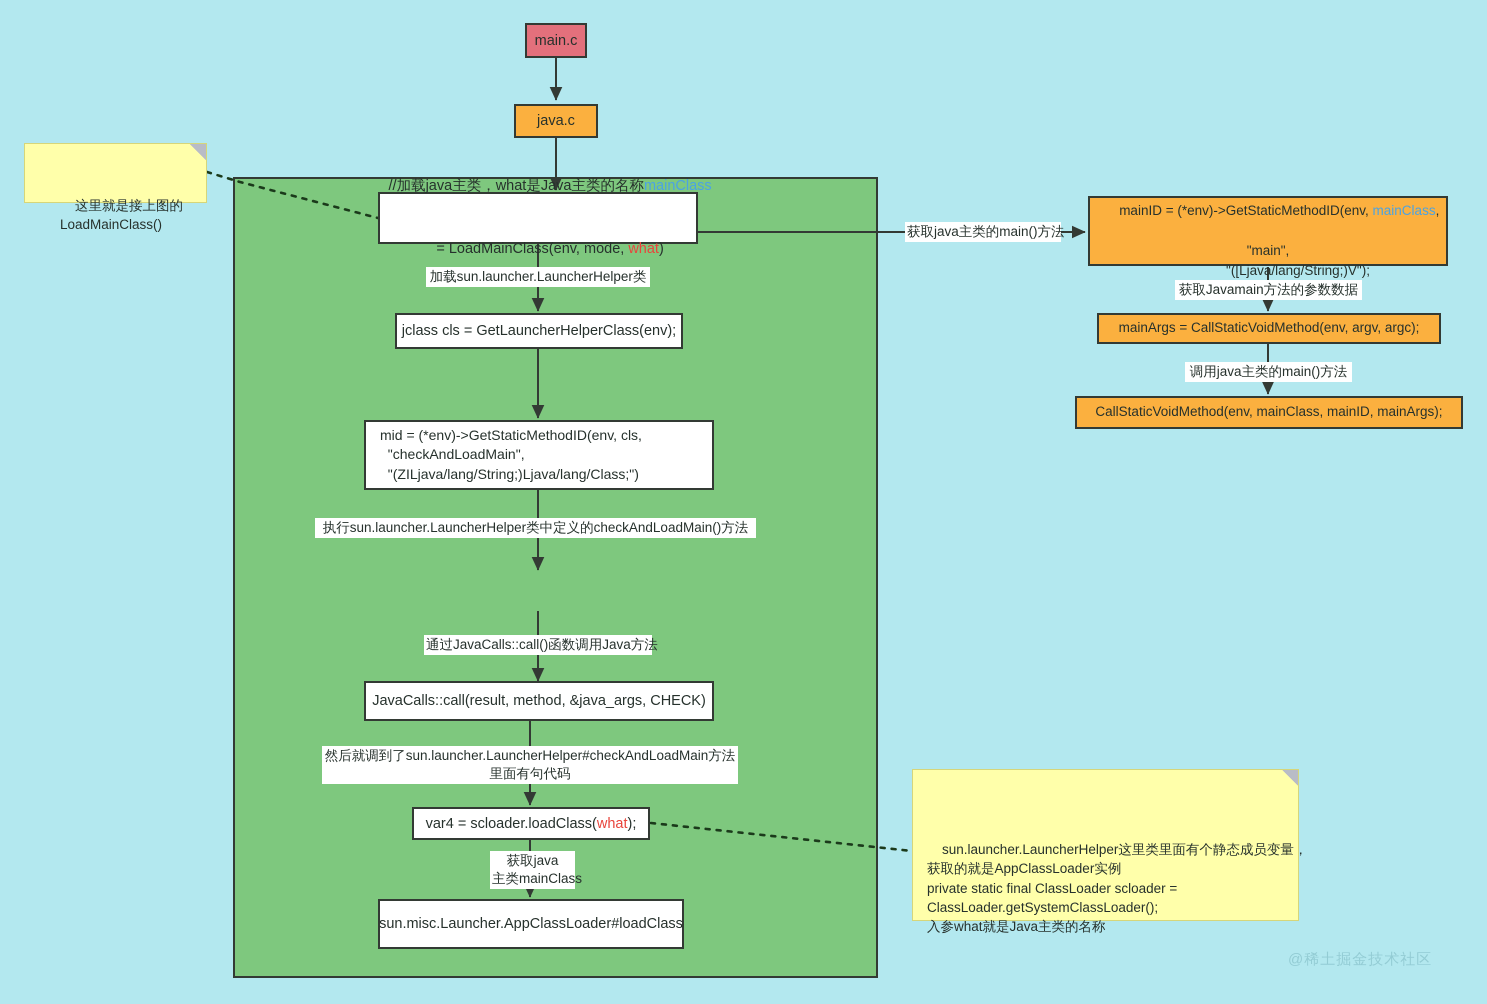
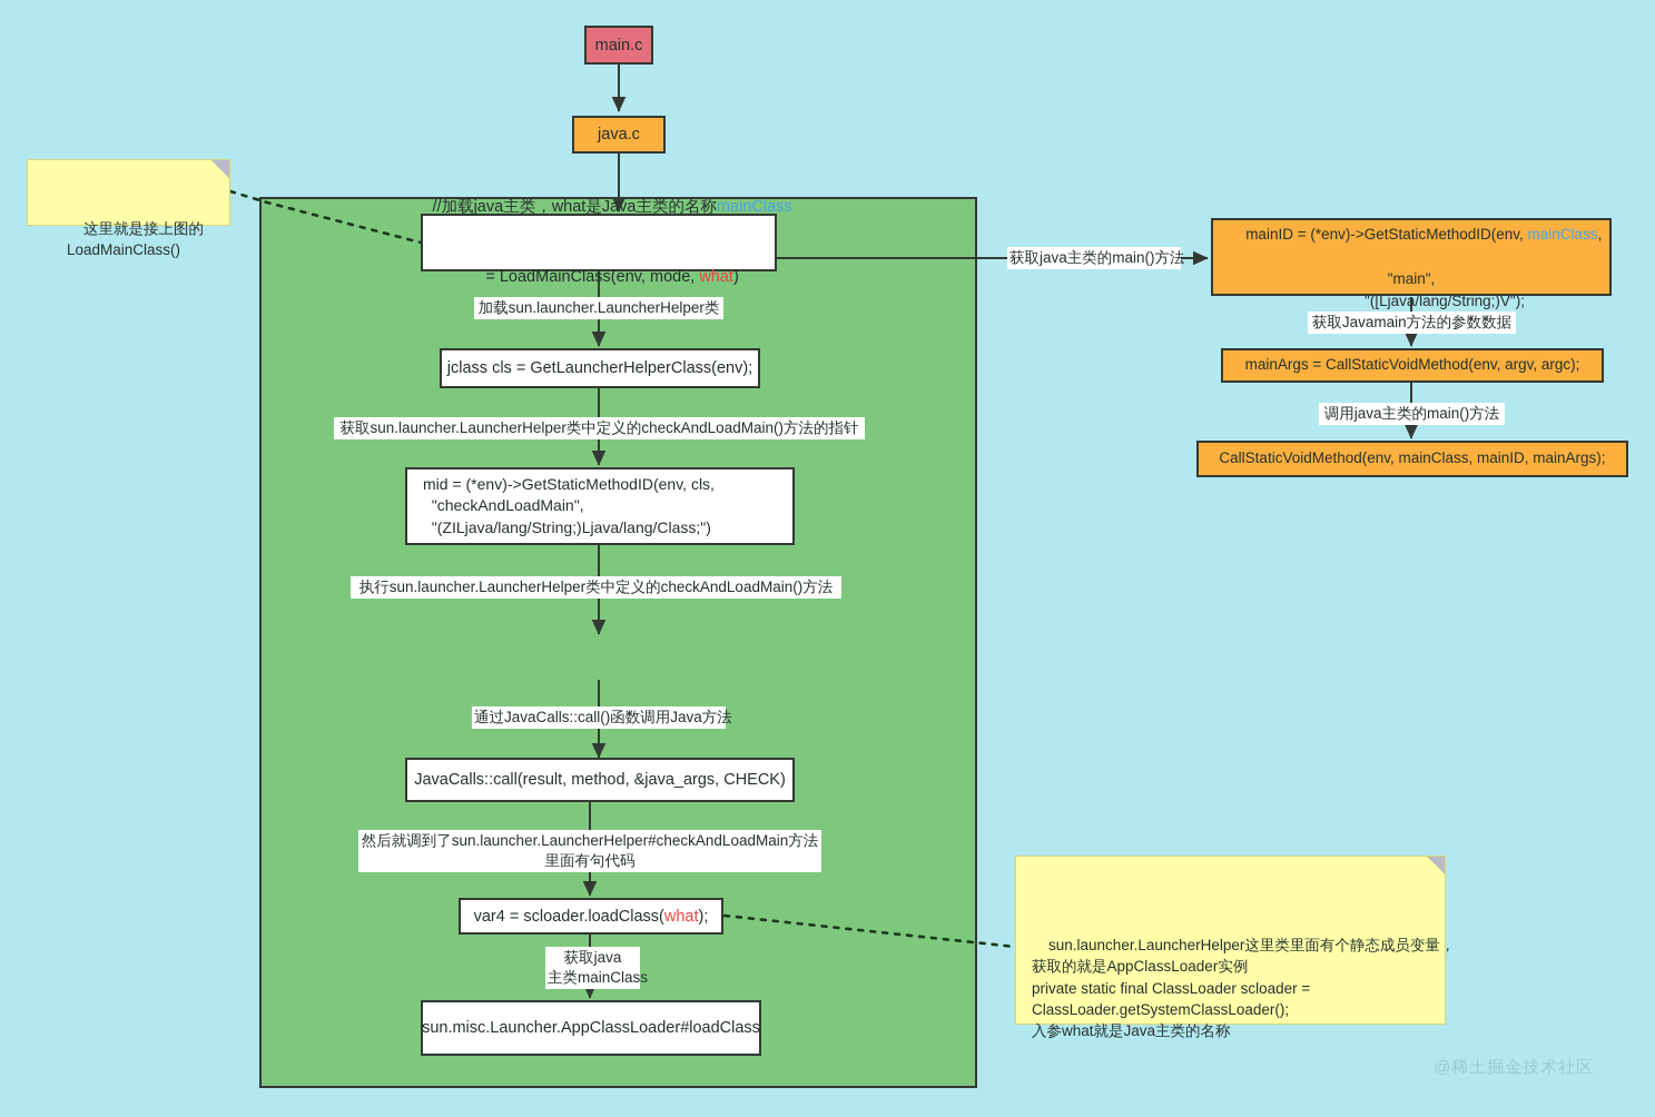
  main.c
  java.c
  //加载java主类，what是Java主类的名称mainClass
  = LoadMainClass(env, mode, what)
  jclass cls = GetLauncherHelperClass(env);
  mid = (*env)->GetStaticMethodID(env, cls,
  "checkAndLoadMain",
  "(ZILjava/lang/String;)Ljava/lang/Class;")
  JavaCalls::call(result, method, &java_args, CHECK)
  var4 = scloader.loadClass(
  what
  );
  sun.misc.Launcher.AppClassLoader#loadClass
  mainID = (*env)->GetStaticMethodID(env, mainClass,
  "main",
  "([Ljava/lang/String;)V");
  mainArgs = CallStaticVoidMethod(env, argv, argc);
  CallStaticVoidMethod(env, mainClass, mainID, mainArgs);
  加载sun.launcher.LauncherHelper类
+ 获取sun.launcher.LauncherHelper类中定义的checkAndLoadMain()方法的指针
  执行sun.launcher.LauncherHelper类中定义的checkAndLoadMain()方法
  通过JavaCalls::call()函数调用Java方法
  然后就调到了sun.launcher.LauncherHelper#checkAndLoadMain方法
  里面有句代码
  获取java
  主类mainClass
  获取java主类的main()方法
  获取Javamain方法的参数数据
  调用java主类的main()方法
  这里就是接上图的
  LoadMainClass()
  sun.launcher.LauncherHelper这里类里面有个静态成员变量，
  获取的就是AppClassLoader实例
  private static final ClassLoader scloader =
  ClassLoader.getSystemClassLoader();
  入参what就是Java主类的名称
  @稀土掘金技术社区
